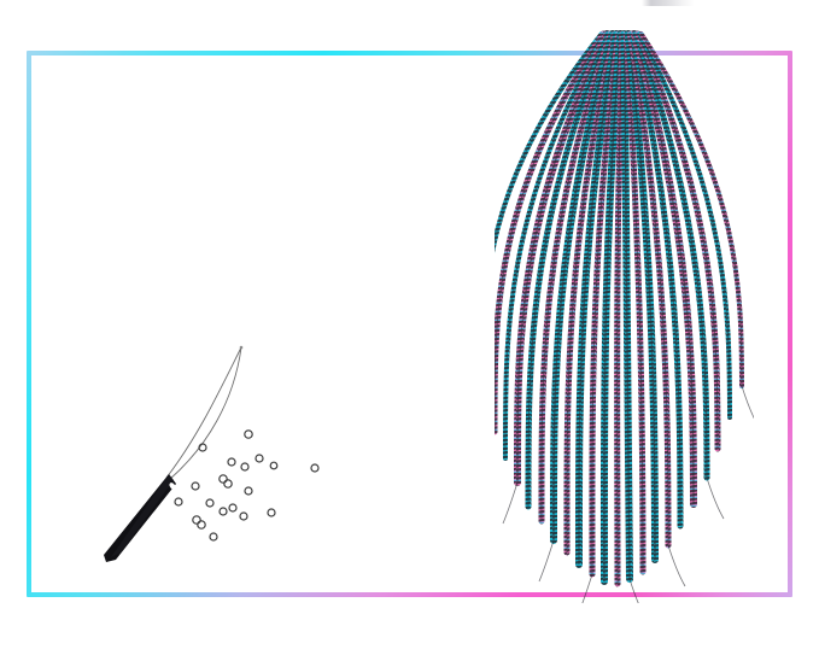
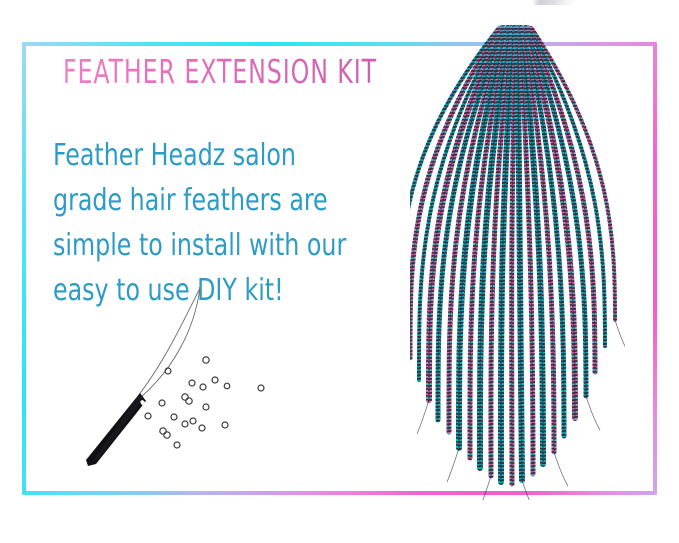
+ FEATHER EXTENSION KIT
+ Feather Headz salon grade hair feathers are simple to install with our easy to use DIY kit!
